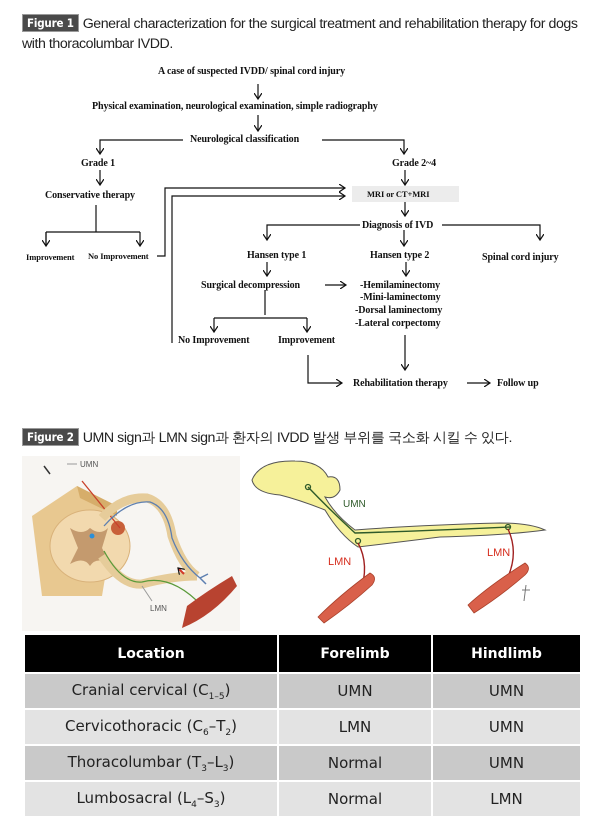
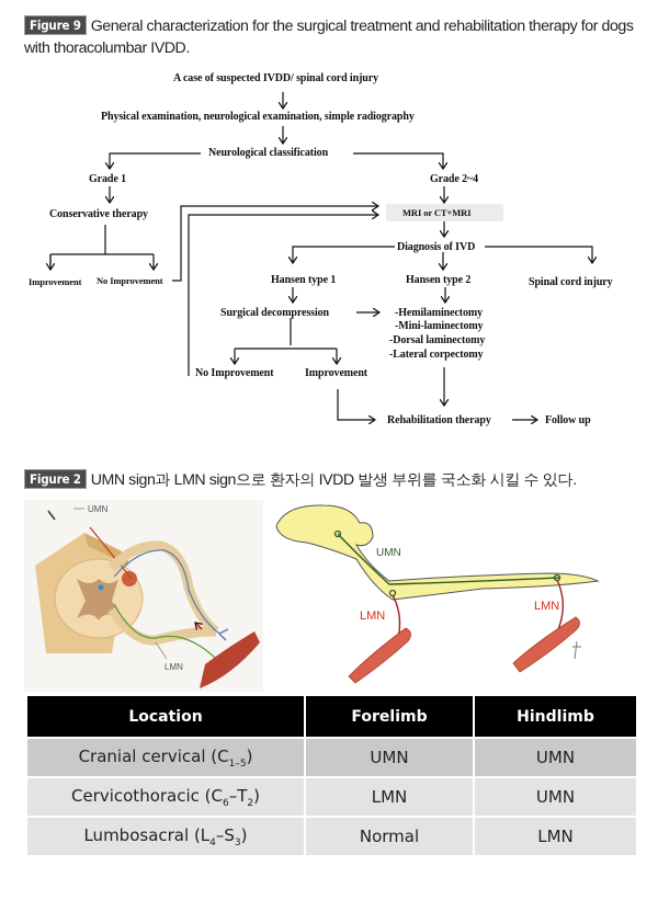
- Figure 1 General characterization for the surgical treatment and rehabilitation therapy for dogs with thoracolumbar IVDD.
+ Figure 9 General characterization for the surgical treatment and rehabilitation therapy for dogs with thoracolumbar IVDD.
  A case of suspected IVDD/ spinal cord injury
  Physical examination, neurological examination, simple radiography
  Neurological classification
  Grade 1
  Grade 2~4
  Conservative therapy
  Improvement
  No Improvement
  MRI or CT+MRI
  Diagnosis of IVD
  Hansen type 1
  Hansen type 2
  Spinal cord injury
  Surgical decompression
  -Hemilaminectomy
  -Mini-laminectomy
  -Dorsal laminectomy
  -Lateral corpectomy
  No Improvement
  Improvement
  Rehabilitation therapy
  Follow up
- Figure 2 UMN sign과 LMN sign과 환자의 IVDD 발생 부위를 국소화 시킬 수 있다.
+ Figure 2 UMN sign과 LMN sign으로 환자의 IVDD 발생 부위를 국소화 시킬 수 있다.
  UMN
  LMN
  UMN
  LMN
  LMN
  Location	Forelimb	Hindlimb
  Cranial cervical (C1–5)	UMN	UMN
  Cervicothoracic (C6–T2)	LMN	UMN
- Thoracolumbar (T3–L3)	Normal	UMN
  Lumbosacral (L4–S3)	Normal	LMN
